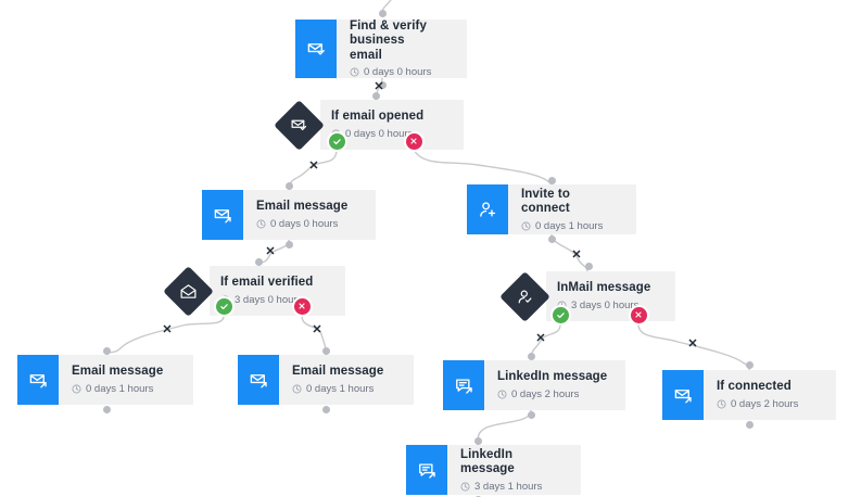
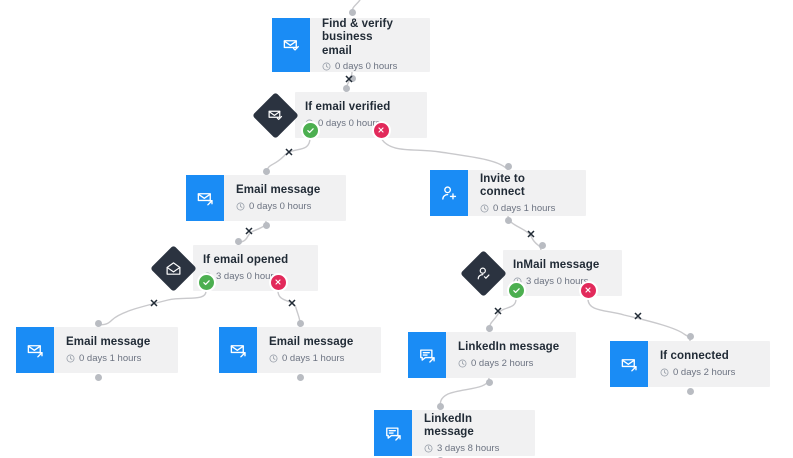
  Find & verify business
  email
  0 days 0 hours
- If email opened
+ If email verified
  0 days 0 hour
  Email message
  0 days 0 hours
  Invite to connect
  0 days 1 hours
- If email verified
+ If email opened
  3 days 0 hour
  InMail message
  3 days 0 hours
  Email message
  0 days 1 hours
  Email message
  0 days 1 hours
  LinkedIn message
  0 days 2 hours
  If connected
  0 days 2 hours
  LinkedIn message
- 3 days 1 hours
+ 3 days 8 hours
  ✕
  ✕
  ✕
  ✕
  ✕
  ✕
  ✕
  ✕
